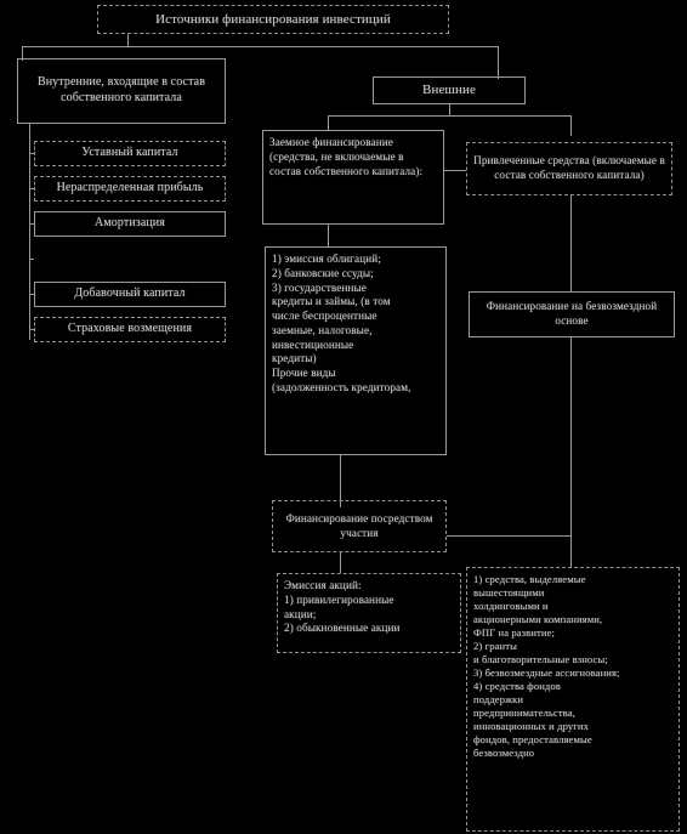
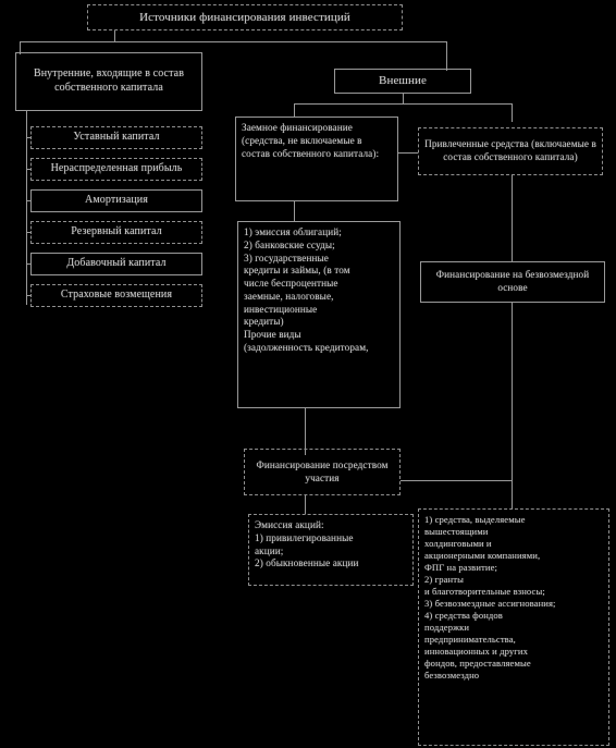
  Источники финансирования инвестиций
  Внутренние, входящие в состав собственного капитала
  Уставный капитал
  Нераспределенная прибыль
  Амортизация
+ Резервный капитал
  Добавочный капитал
  Страховые возмещения
  Внешние
  Заемное финансирование (средства, не включаемые в состав собственного капитала):
  Привлеченные средства (включаемые в состав собственного капитала)
  1) эмиссия облигаций;
  2) банковские ссуды;
  3) государственные
  кредиты и займы, (в том
  числе беспроцентные
  заемные, налоговые,
  инвестиционные
  кредиты)
  Прочие виды
  (задолженность кредиторам,
  Финансирование на безвозмездной основе
  Финансирование посредством участия
  Эмиссия акций:
  1) привилегированные
  акции;
  2) обыкновенные акции
  1) средства, выделяемые
  вышестоящими
  холдинговыми и
  акционерными компаниями,
  ФПГ на развитие;
  2) гранты
  и благотворительные взносы;
  3) безвозмездные ассигнования;
  4) средства фондов
  поддержки
  предпринимательства,
  инновационных и других
  фондов, предоставляемые
  безвозмездно
